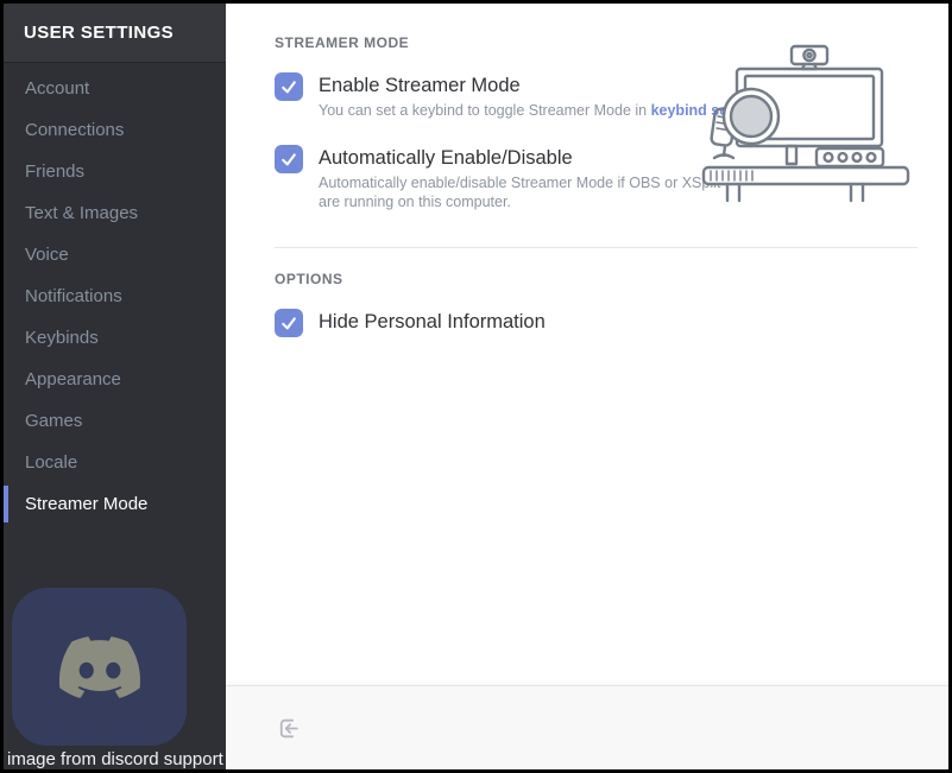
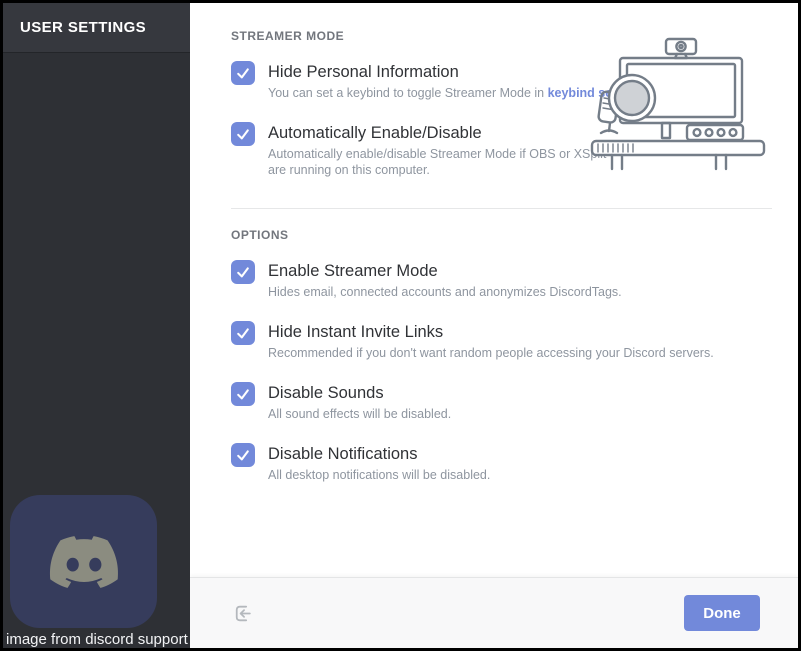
  USER SETTINGS
- Account
- Connections
- Friends
- Text & Images
- Voice
- Notifications
- Keybinds
- Appearance
- Games
- Locale
- Streamer Mode
  image from discord support
  STREAMER MODE
- Enable Streamer Mode
+ Hide Personal Information
  You can set a keybind to toggle Streamer Mode in keybind
  Automatically Enable/Disable
  Automatically enable/disable Streamer Mode if OBS or XS are running on this computer.
  OPTIONS
- Hide Personal Information
+ Enable Streamer Mode
+ Hides email, connected accounts and anonymizes DiscordTags.
+ Hide Instant Invite Links
+ Recommended if you don't want random people accessing your Discord servers.
+ Disable Sounds
+ All sound effects will be disabled.
+ Disable Notifications
+ All desktop notifications will be disabled.
+ Done
